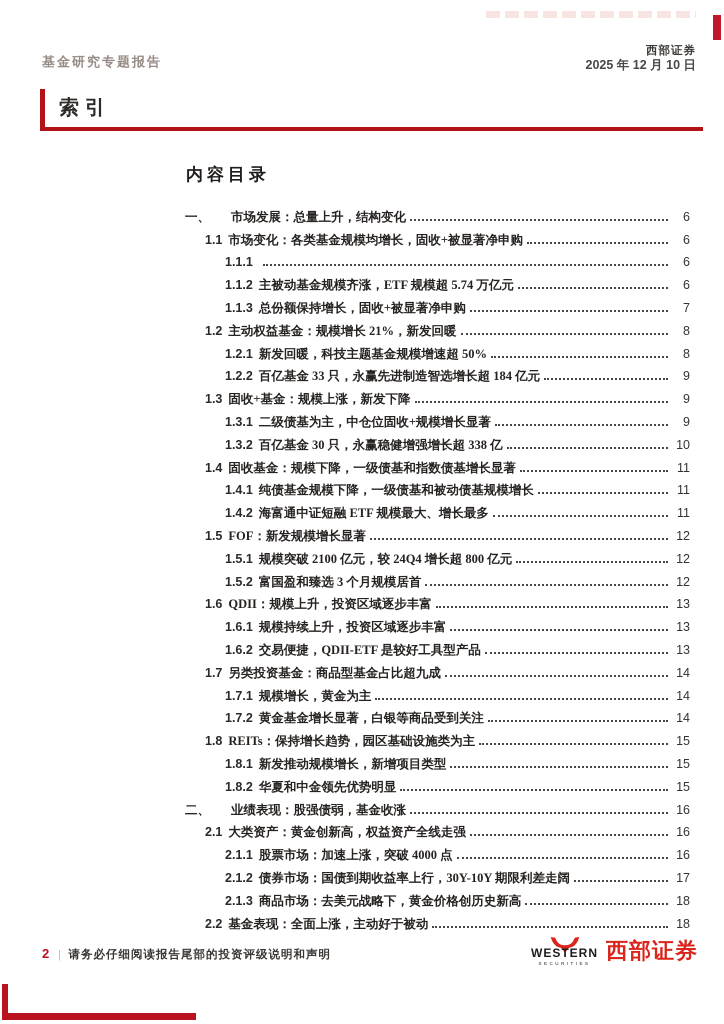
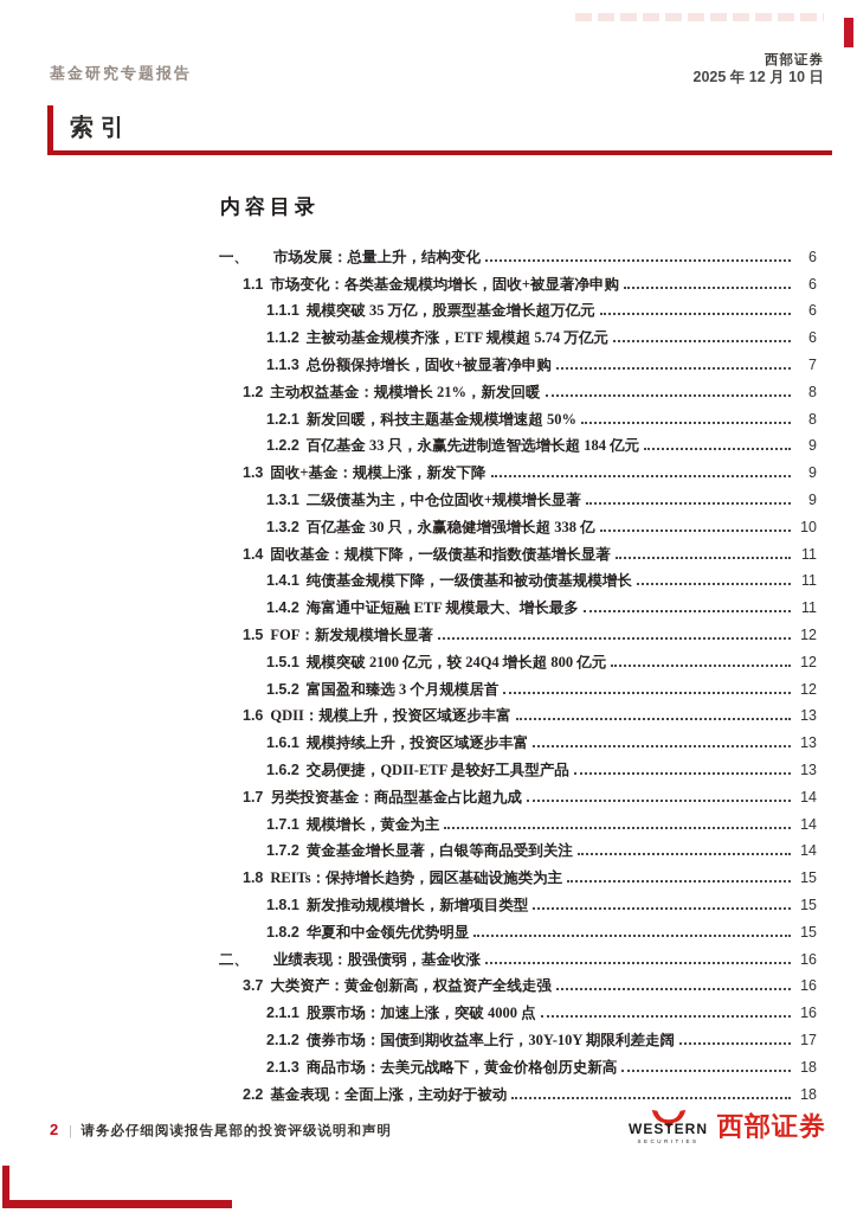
  基金研究专题报告
  西部证券
  2025 年 12 月 10 日
  索引
  内容目录
  一、
  市场发展：总量上升，结构变化
  6
  1.1
  市场变化：各类基金规模均增长，固收+被显著净申购
  6
  1.1.1
+ 规模突破 35 万亿，股票型基金增长超万亿元
  6
  1.1.2
  主被动基金规模齐涨，ETF 规模超 5.74 万亿元
  6
  1.1.3
  总份额保持增长，固收+被显著净申购
  7
  1.2
  主动权益基金：规模增长 21%，新发回暖
  8
  1.2.1
  新发回暖，科技主题基金规模增速超 50%
  8
  1.2.2
  百亿基金 33 只，永赢先进制造智选增长超 184 亿元
  9
  1.3
  固收+基金：规模上涨，新发下降
  9
  1.3.1
  二级债基为主，中仓位固收+规模增长显著
  9
  1.3.2
  百亿基金 30 只，永赢稳健增强增长超 338 亿
  10
  1.4
  固收基金：规模下降，一级债基和指数债基增长显著
  11
  1.4.1
  纯债基金规模下降，一级债基和被动债基规模增长
  11
  1.4.2
  海富通中证短融 ETF 规模最大、增长最多
  11
  1.5
  FOF：新发规模增长显著
  12
  1.5.1
  规模突破 2100 亿元，较 24Q4 增长超 800 亿元
  12
  1.5.2
  富国盈和臻选 3 个月规模居首
  12
  1.6
  QDII：规模上升，投资区域逐步丰富
  13
  1.6.1
  规模持续上升，投资区域逐步丰富
  13
  1.6.2
  交易便捷，QDII-ETF 是较好工具型产品
  13
  1.7
  另类投资基金：商品型基金占比超九成
  14
  1.7.1
  规模增长，黄金为主
  14
  1.7.2
  黄金基金增长显著，白银等商品受到关注
  14
  1.8
  REITs：保持增长趋势，园区基础设施类为主
  15
  1.8.1
  新发推动规模增长，新增项目类型
  15
  1.8.2
  华夏和中金领先优势明显
  15
  二、
  业绩表现：股强债弱，基金收涨
  16
- 2.1
+ 3.7
  大类资产：黄金创新高，权益资产全线走强
  16
  2.1.1
  股票市场：加速上涨，突破 4000 点
  16
  2.1.2
  债券市场：国债到期收益率上行，30Y-10Y 期限利差走阔
  17
  2.1.3
  商品市场：去美元战略下，黄金价格创历史新高
  18
  2.2
  基金表现：全面上涨，主动好于被动
  18
  2
  |
  请务必仔细阅读报告尾部的投资评级说明和声明
  WESTERN
  西部证券
